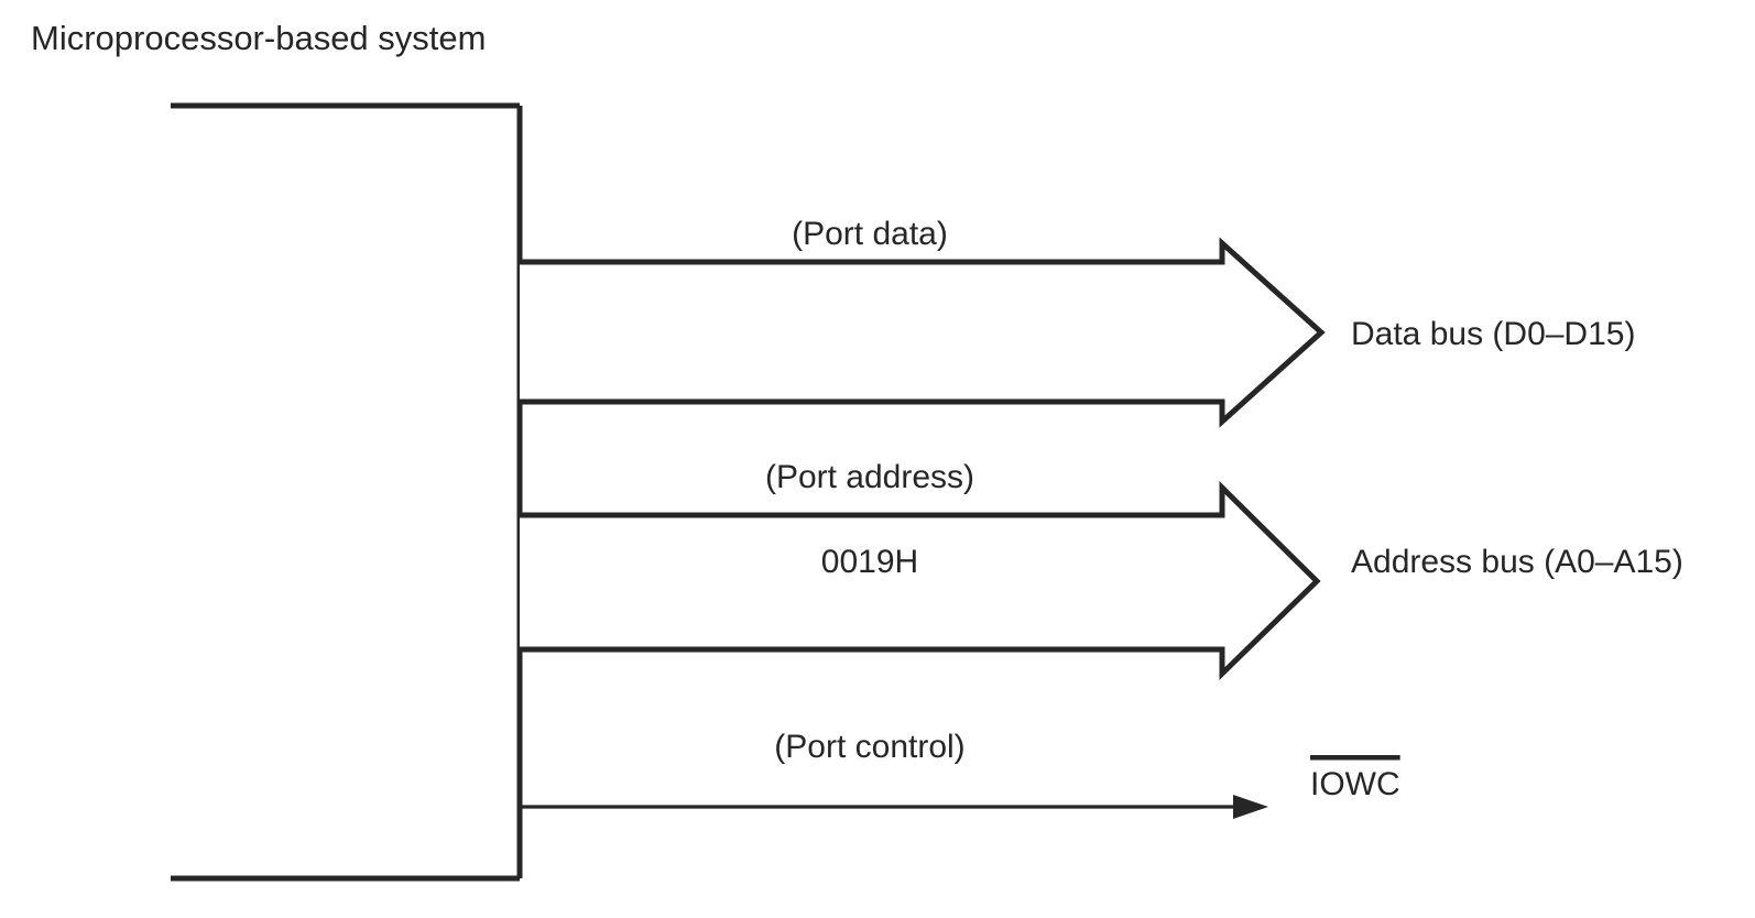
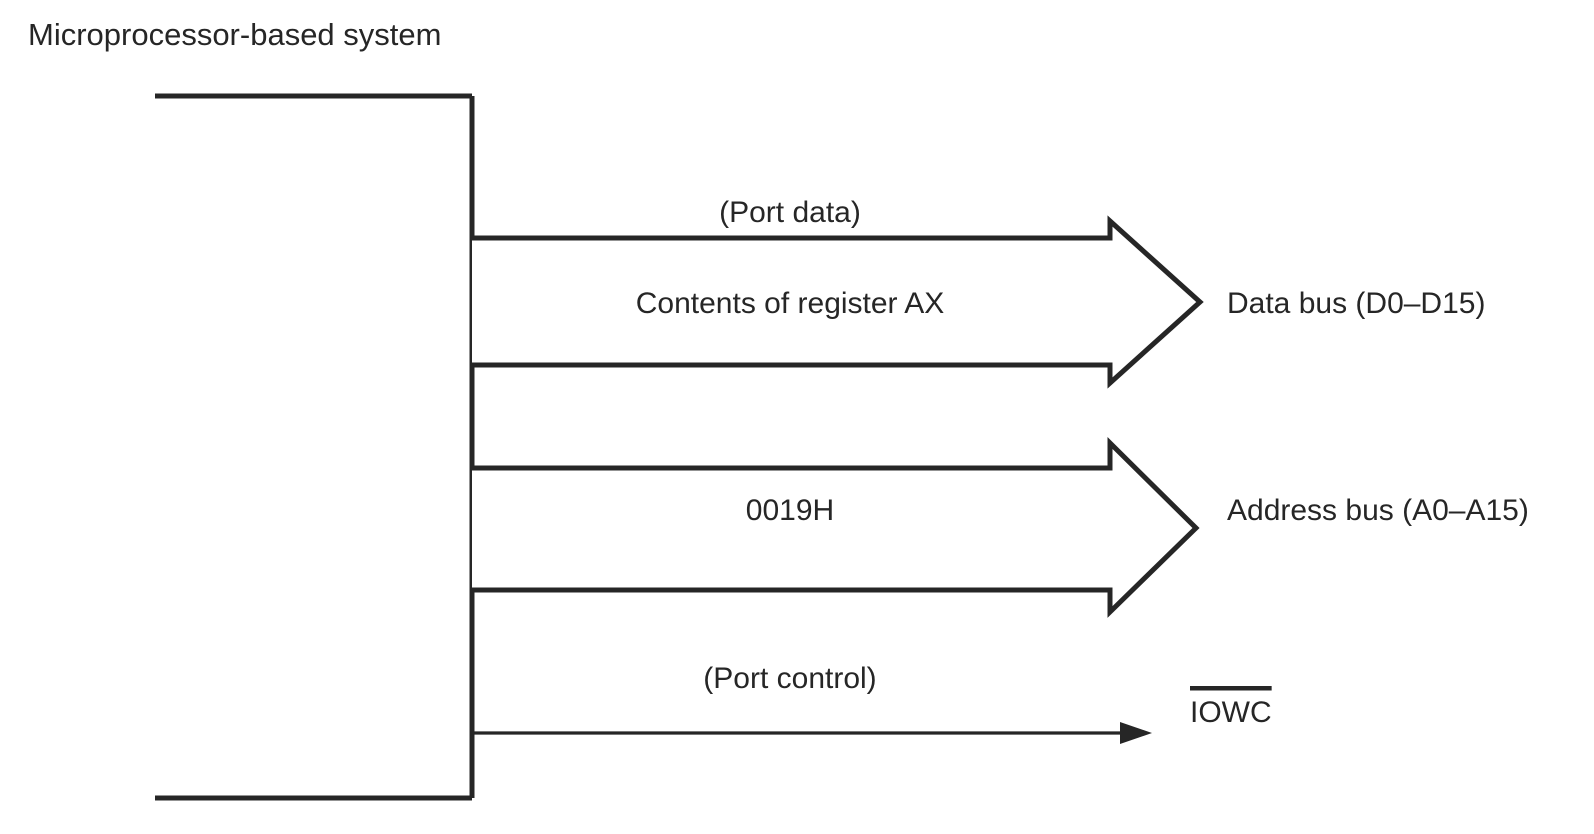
  Microprocessor-based system
  (Port data)
+ Contents of register AX
  Data bus (D0–D15)
- (Port address)
  0019H
  Address bus (A0–A15)
  (Port control)
  IOWC
